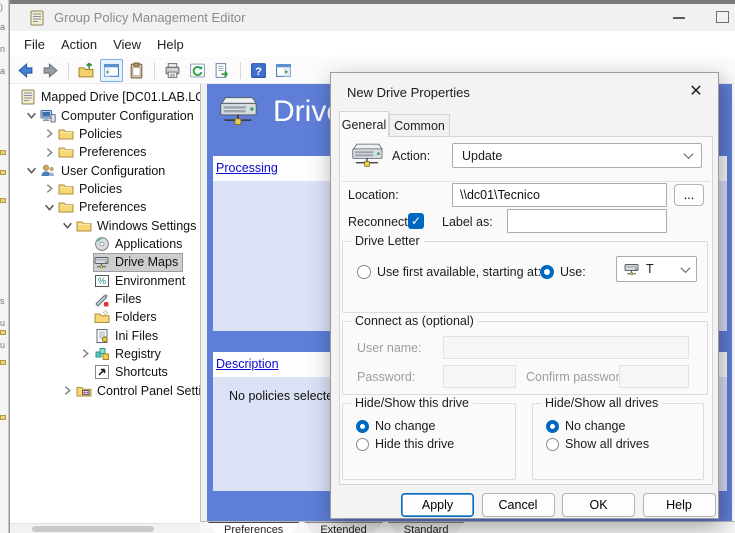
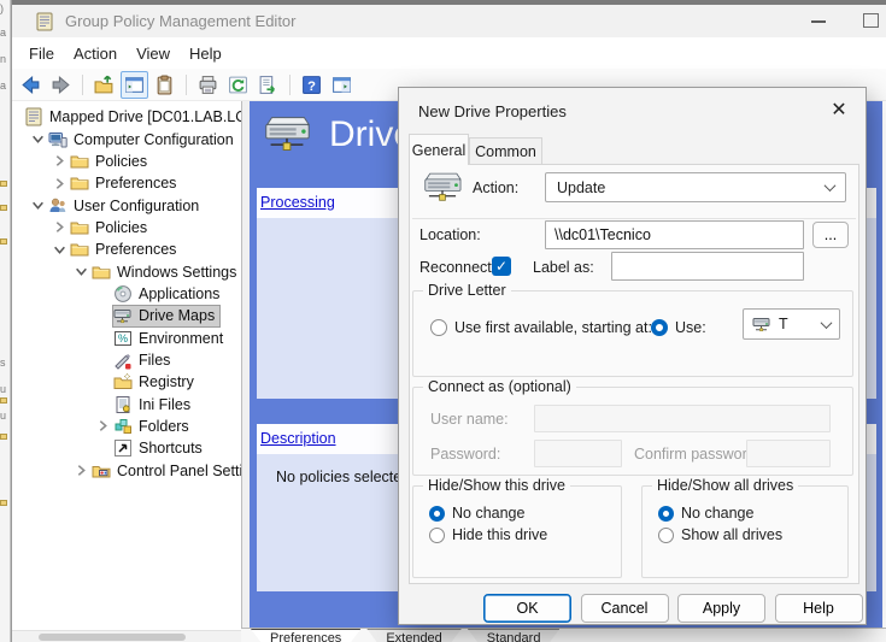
  )
  a
  n
  a
  s
  u
  u
  Group Policy Management Editor
  File
  Action
  View
  Help
  Mapped Drive [DC01.LAB.L
  Computer Configuration
  Policies
  Preferences
  User Configuration
  Policies
  Preferences
  Windows Settings
  Applications
  Drive Maps
  Environment
  Files
- Folders
+ Registry
  Ini Files
- Registry
+ Folders
  Shortcuts
  Control Panel Setti
  Processing
  Description
  No policies select
  Preferences
  Extended
  Standard
  New Drive Properties
  ✕
  General
  Common
  Action:
  Update
  Location:
  \\dc01\Tecnico
  ...
  Reconnect
  ✓
  Label as:
  Drive Letter
  Use first available, starting at
  Use:
  T
  Connect as (optional)
  User name:
  Password:
  Confirm passwor
  Hide/Show this drive
  No change
  Hide this drive
  Hide/Show all drives
  No change
  Show all drives
- Apply
+ OK
  Cancel
- OK
+ Apply
  Help
